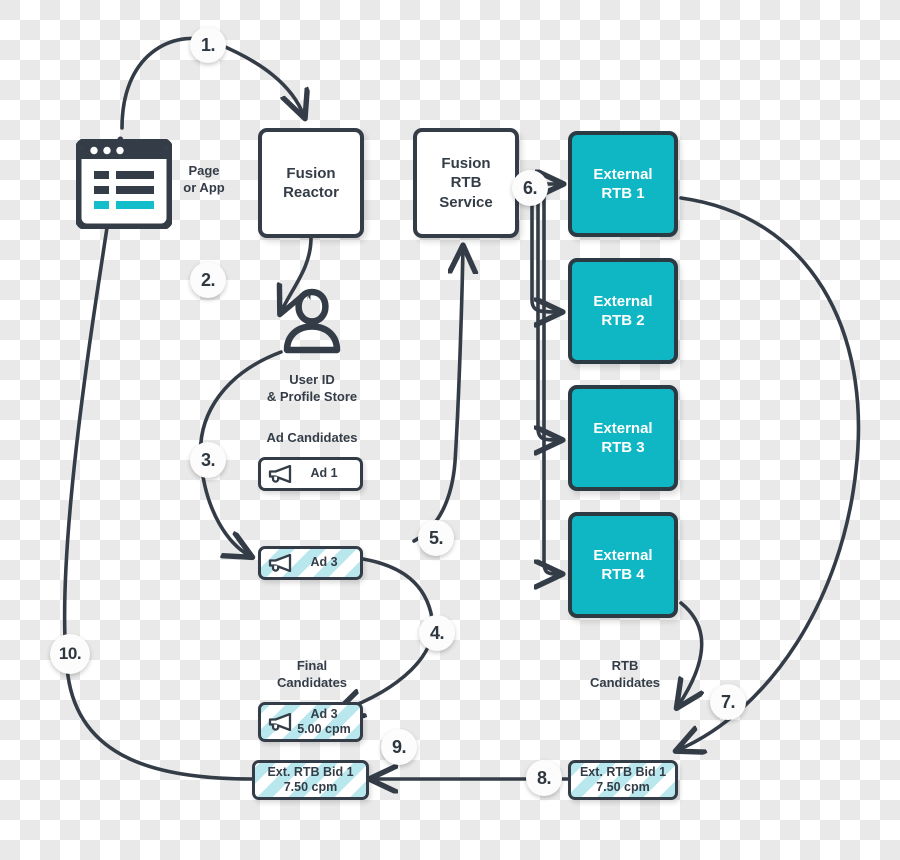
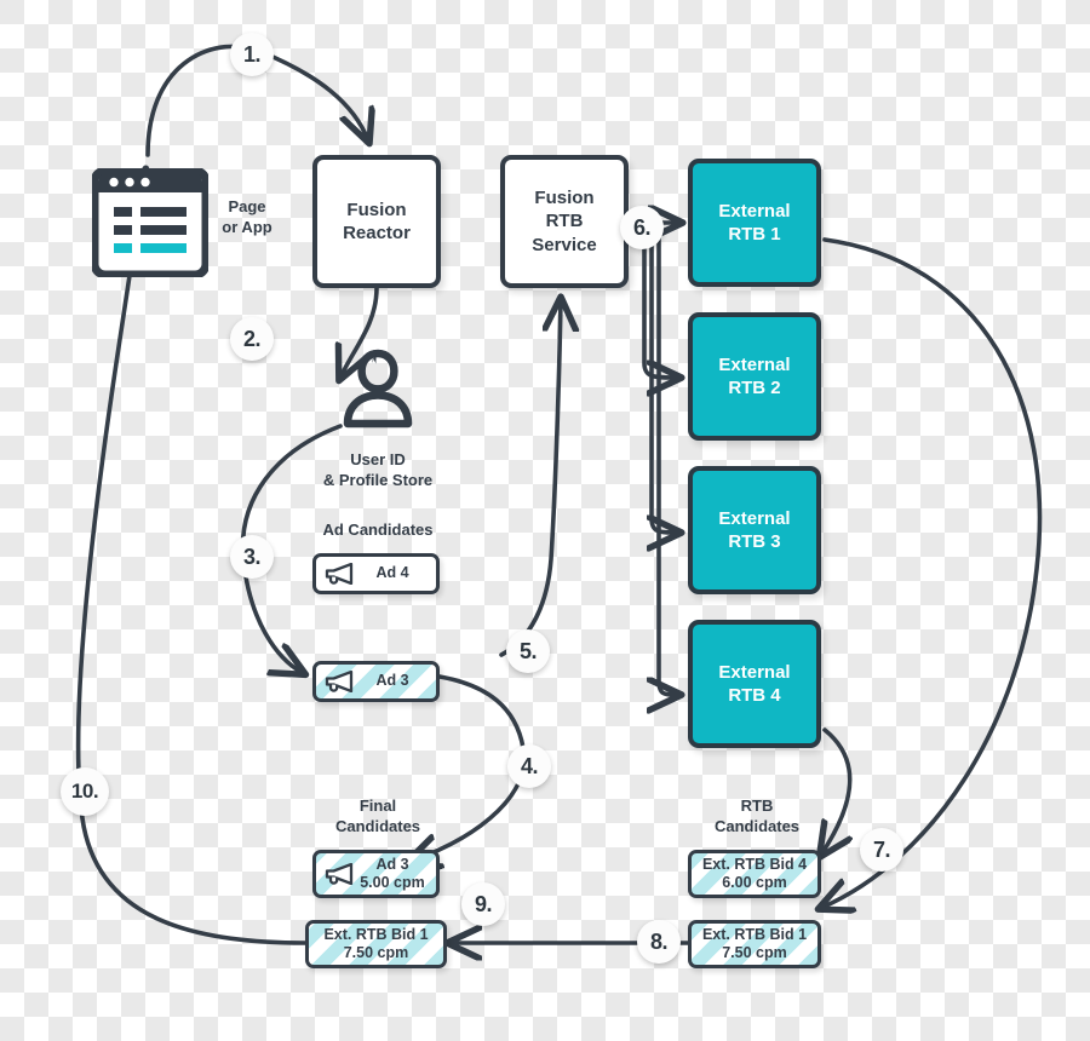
  Page
  or App
  Fusion
  Reactor
  Fusion
  RTB
  Service
  External
  RTB 1
  External
  RTB 2
  External
  RTB 3
  External
  RTB 4
  User ID
  & Profile Store
  Ad Candidates
- Ad 1
+ Ad 4
  Ad 3
  Final
  Candidates
  Ad 3
  5.00 cpm
  Ext. RTB Bid 1
  7.50 cpm
  RTB
  Candidates
+ Ext. RTB Bid 4
+ 6.00 cpm
  Ext. RTB Bid 1
  7.50 cpm
  1.
  2.
  3.
  4.
  5.
  6.
  7.
  8.
  9.
  10.
